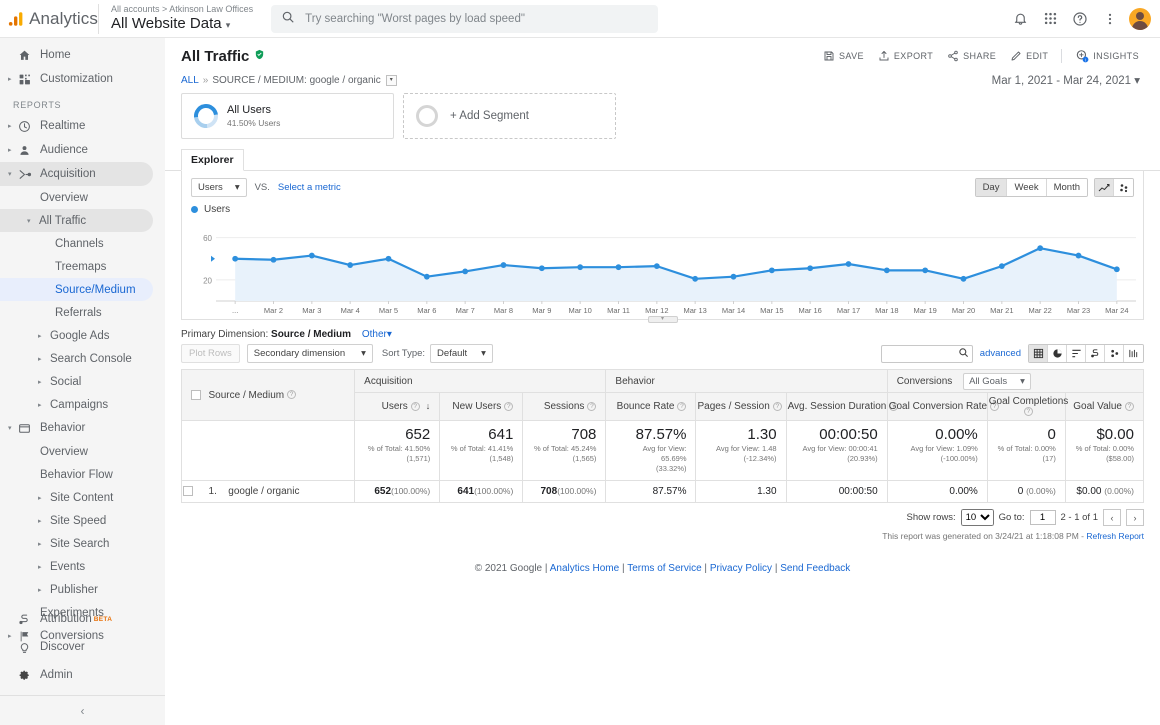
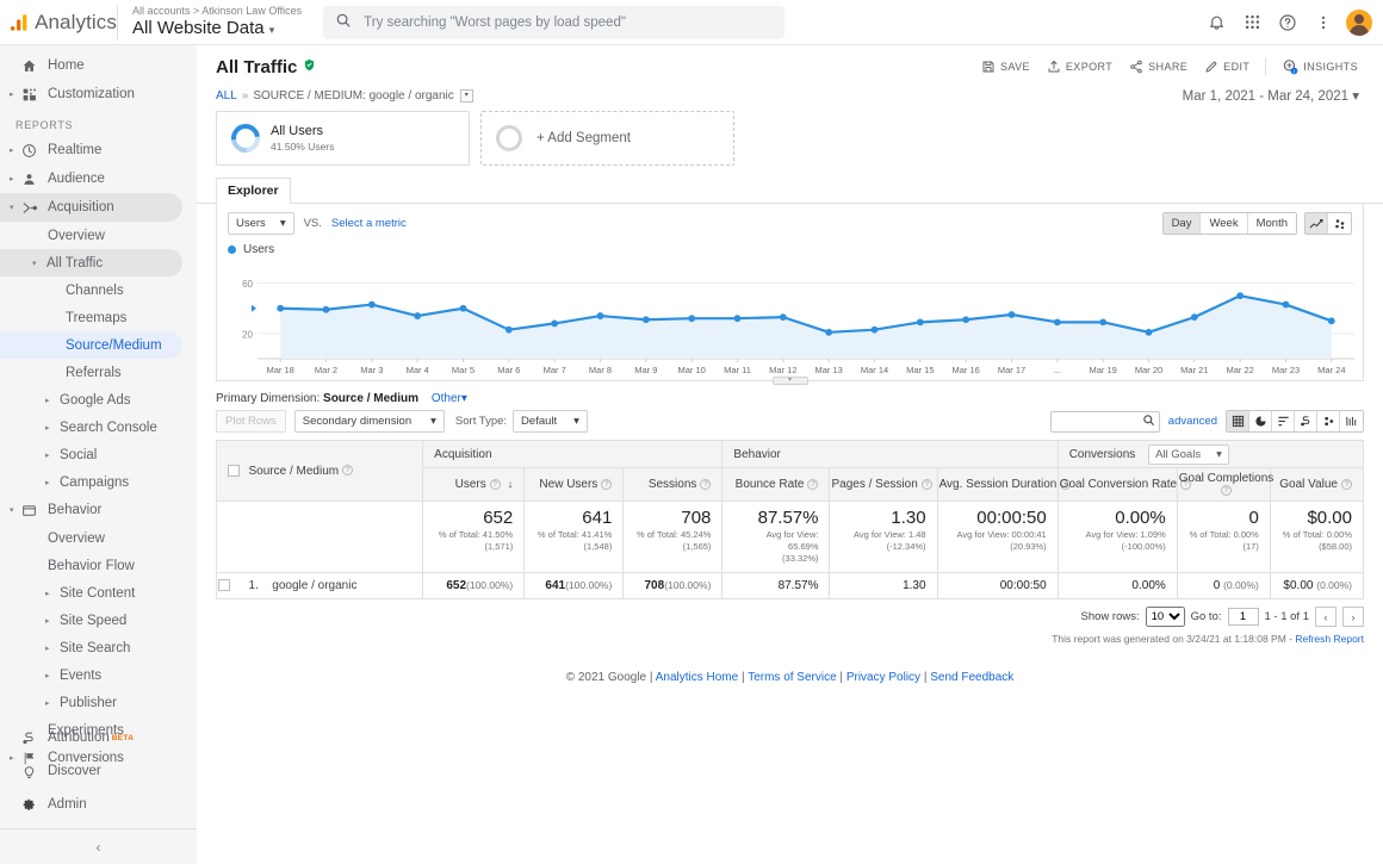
  Analytics
  All accounts > Atkinson Law Offices
  All Website Data ▾
  Try searching "Worst pages by load speed"
  Home
  Customization
  REPORTS
  Realtime
  Audience
  Acquisition
  Overview
  All Traffic
  Channels
  Treemaps
  Source/Medium
  Referrals
  Google Ads
  Search Console
  Social
  Campaigns
  Behavior
  Overview
  Behavior Flow
  Site Content
  Site Speed
  Site Search
  Events
  Publisher
  Experiments
  Conversions
  Attribution
  Discover
  Admin
  ‹
  All Traffic
  SAVE
  EXPORT
  SHARE
  EDIT
  INSIGHTS
  ALL
  »
  SOURCE / MEDIUM: google / organic
  Mar 1, 2021 - Mar 24, 2021 ▾
  All Users
  41.50% Users
  + Add Segment
  Explorer
  Users
  ▾
  VS.
  Select a metric
  Day
  Week
  Month
  Users
  20
  60
- ...
+ Mar 18
  Mar 2
  Mar 3
  Mar 4
  Mar 5
  Mar 6
  Mar 7
  Mar 8
  Mar 9
  Mar 10
  Mar 11
  Mar 12
  Mar 13
  Mar 14
  Mar 15
  Mar 16
  Mar 17
- Mar 18
+ ...
  Mar 19
  Mar 20
  Mar 21
  Mar 22
  Mar 23
  Mar 24
  Primary Dimension: Source / Medium Other▾
  Plot Rows
  Secondary dimension
  ▾
  Sort Type:
  Default
  ▾
  advanced
  	Source / Medium	Acquisition	Behavior	Conversions All Goals ▾
  Users ↓	New Users	Sessions	Bounce Rate	Pages / Session	Avg. Session Duration	Goal Conversion Rate	Goal Completions	Goal Value
  		652 % of Total: 41.50% (1,571)	641 % of Total: 41.41% (1,548)	708 % of Total: 45.24% (1,565)	87.57% Avg for View: 65.69% (33.32%)	1.30 Avg for View: 1.48 (-12.34%)	00:00:50 Avg for View: 00:00:41 (20.93%)	0.00% Avg for View: 1.09% (-100.00%)	0 % of Total: 0.00% (17)	$0.00 % of Total: 0.00% ($58.00)
  	1. google / organic	652(100.00%)	641(100.00%)	708(100.00%)	87.57%	1.30	00:00:50	0.00%	0 (0.00%)	$0.00 (0.00%)
  Show rows:
  10
  Go to:
  1
- 2 - 1 of 1
+ 1 - 1 of 1
  ‹
  ›
  This report was generated on 3/24/21 at 1:18:08 PM - Refresh Report
  © 2021 Google | Analytics Home | Terms of Service | Privacy Policy | Send Feedback
